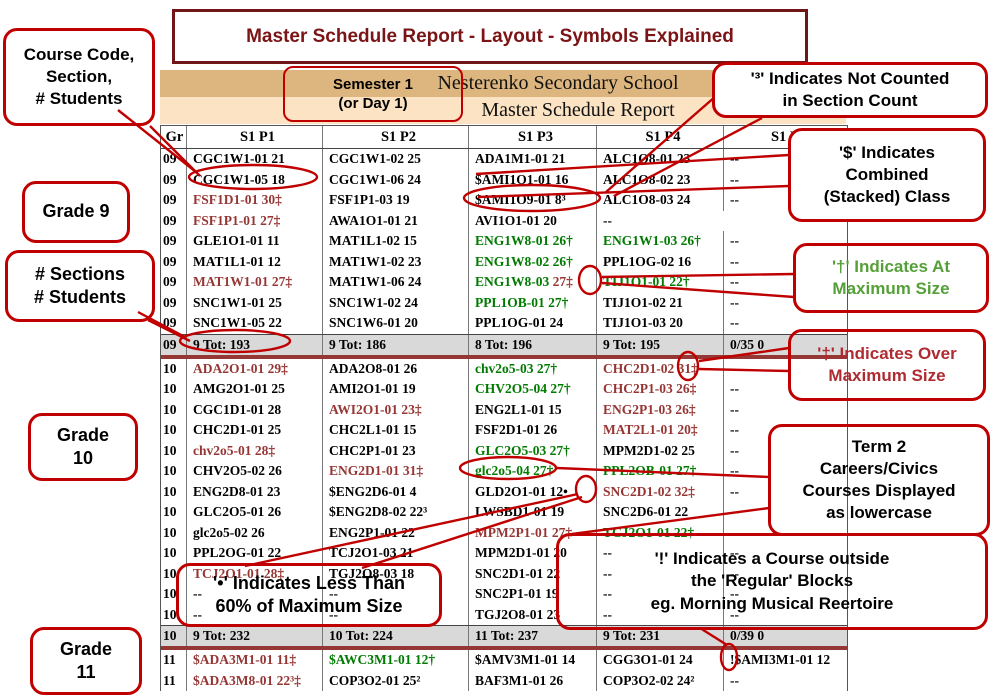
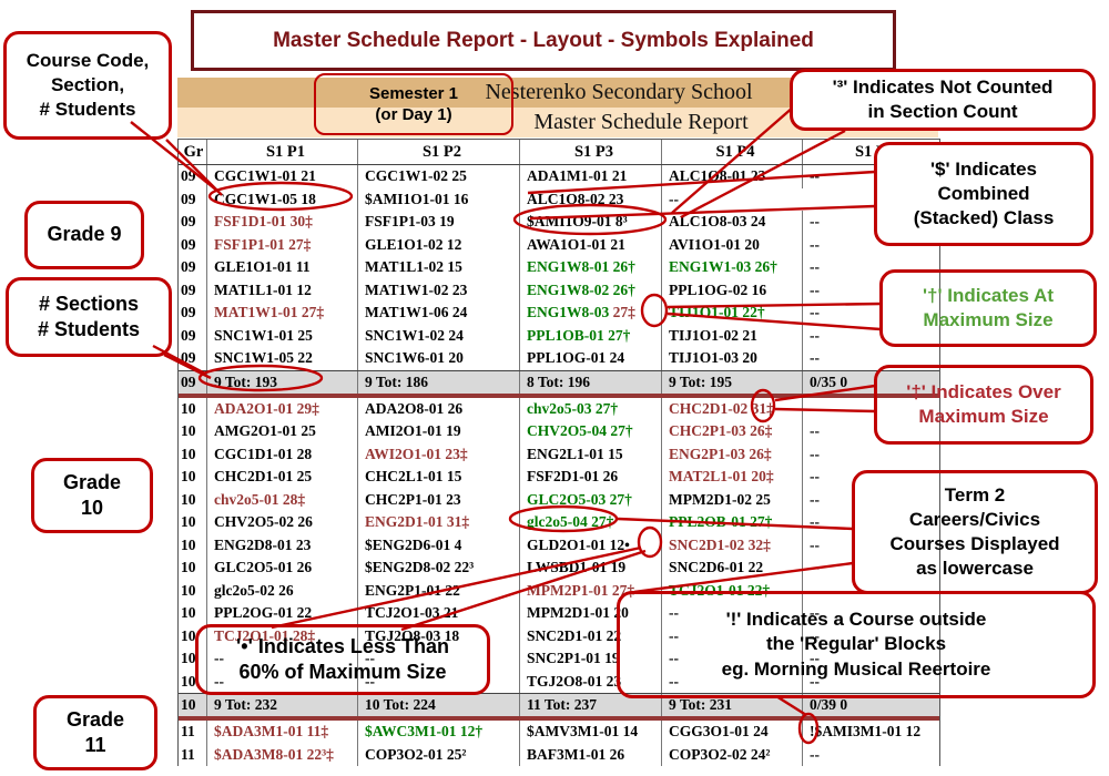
  Master Schedule Report - Layout - Symbols Explained
  Nesterenko Secondary School
  Master Schedule Report
  Gr
  S1 P1
  S1 P2
  S1 P3
  S14
  09
  CGC1W1-01 21
  CGC1W1-02 25
  ADA1M1-01 21
  ALC18-01 2
  09
  CGC1W1-05 18
- CGC1W1-06 24
  $AMI1O1-01 16
  ALC1O8-02 23
  --
  09
  FSF1D1-01 30‡
  FSF1P1-03 19
  $AMI1O9-01 8³
  ALC1O8-03 24
  --
  09
  FSF1P1-01 27‡
+ GLE1O1-02 12
  AWA1O1-01 21
  AVI1O1-01 20
  --
  09
  GLE1O1-01 11
  MAT1L1-02 15
  ENG1W8-01 26†
  ENG1W1-03 26†
  --
  09
  MAT1L1-01 12
  MAT1W1-02 23
  ENG1W8-02 26†
  PPL1OG-02 16
  --
  09
  MAT1W1-01 27‡
  MAT1W1-06 24
  ENG1W8-03 27‡
  TIJ1O1-01 22†
  --
  09
  SNC1W1-01 25
  SNC1W1-02 24
  PPL1OB-01 27†
  TIJ1O1-02 21
  --
  09
  SNC1W1-05 22
  SNC1W6-01 20
  PPL1OG-01 24
  TIJ1O1-03 20
  --
  09
  9 Tot: 193
  9 Tot: 186
  8 Tot: 196
  9 Tot: 195
  0/35 0
  10
  ADA2O1-01 29‡
  ADA2O8-01 26
  chv2o5-03 27†
  CHC2D1-02 31‡
  --
  10
  AMG2O1-01 25
  AMI2O1-01 19
  CHV2O5-04 27†
  CHC2P1-03 26‡
  --
  10
  CGC1D1-01 28
  AWI2O1-01 23‡
  ENG2L1-01 15
  ENG2P1-03 26‡
  --
  10
  CHC2D1-01 25
  CHC2L1-01 15
  FSF2D1-01 26
  MAT2L1-01 20‡
  --
  10
  chv2o5-01 28‡
  CHC2P1-01 23
  GLC2O5-03 27†
  MPM2D1-02 25
  --
  10
  CHV2O5-02 26
  ENG2D1-01 31‡
  glc2o5-04 27†
  --
  10
  ENG2D8-01 23
  $ENG2D6-01 4
  GLD2O1-01 12•
  SNC2D1-02 32‡
  --
  10
  GLC2O5-01 26
  $ENG2D8-02 22³
  LWBD1-1 19
  SNC2D6-01 22
  10
  glc2o5-02 26
  ENG2P1-012
  MPM2P1-01 27‡
  TCJ2O1-01 22†
  --
  10
  PPL2OG-01 22
  TCJ2O1-03 2
  MPM2D1-01 20
  --
  --
  10
  TCJ2O1-01 28‡
  TGJ2O8-03 18
  SNC2D1-01 22
  --
  --
  10
  --
  --
  SNC2P1-01 19
  --
  --
  10
  --
  --
  TGJ2O8-01 23
  --
  --
  10
  9 Tot: 232
  10 Tot: 224
  11 Tot: 237
  9 Tot: 231
  0/39 0
  11
  $ADA3M1-01 11‡
  $AWC3M1-01 12†
  $AMV3M1-01 14
  CGG3O1-01 24
  !AMI3M1-01 12
  11
  $ADA3M8-01 22³‡
  COP3O2-01 25²
  BAF3M1-01 26
  COP3O2-02 24²
  --
  Semester 1
  (or Day 1)
  Course Code,
  Section,
  # Students
  Grade 9
  # Sections
  # Students
  Grade
  10
  Grade
  11
  '³' Indicates Not Counted
  in Section Count
  '$' Indicates
  Combined
  (Stacked) Class
  '†' Indicates At
  Maximum Size
  '‡' Indicates Over
  Maximum Size
  Term 2
  Careers/Civics
  Courses Displayed
  as lowercase
  '•' Indicates Less Than
  60% of Maximum Size
  '!' Indicates a Course outside
  the 'Regular' Blocks
  eg. Morning Musical Reertoire
